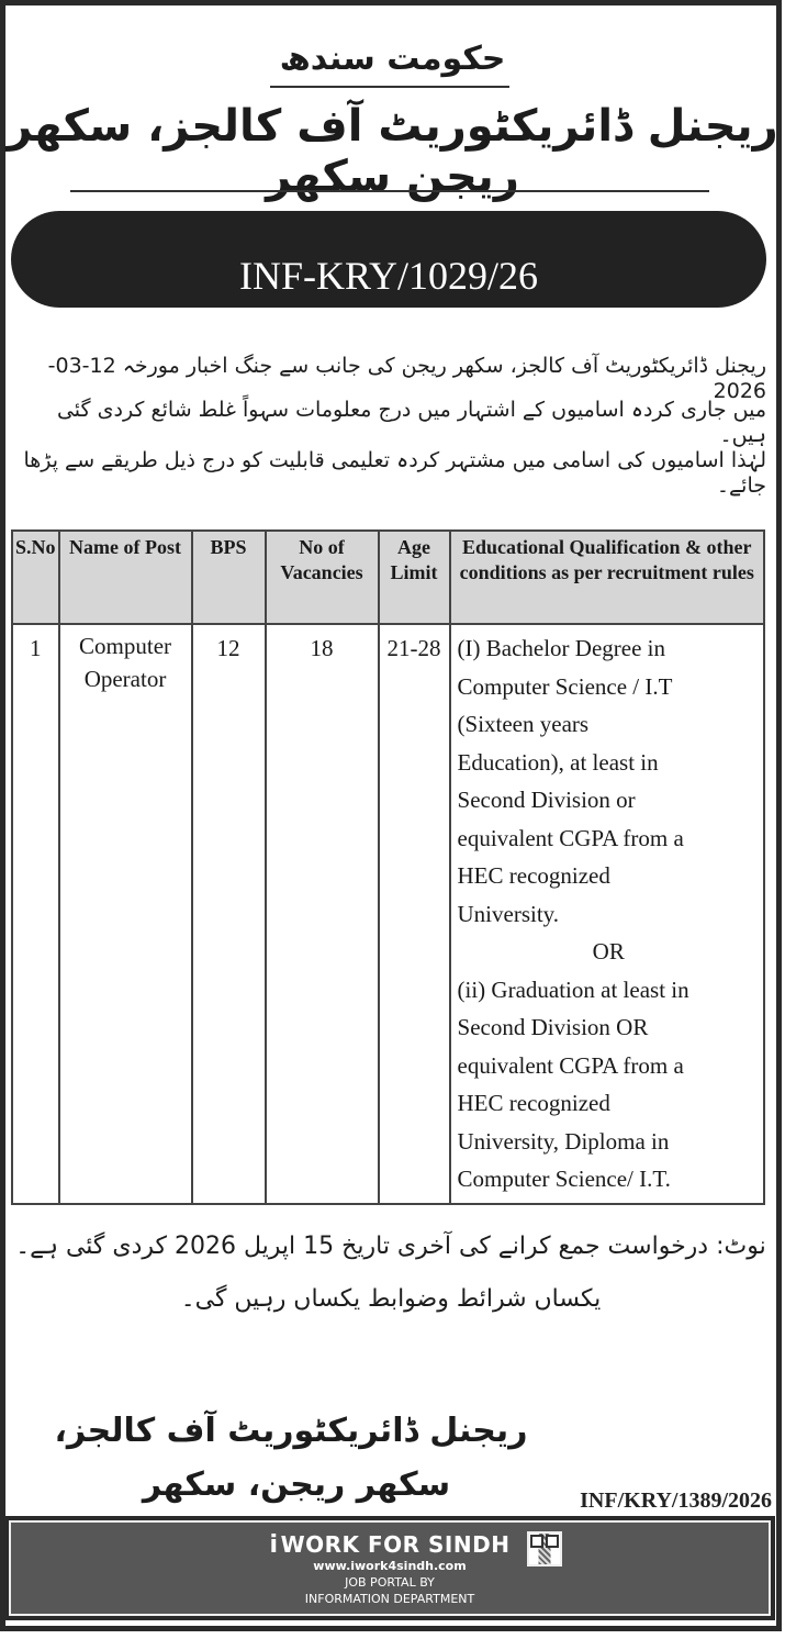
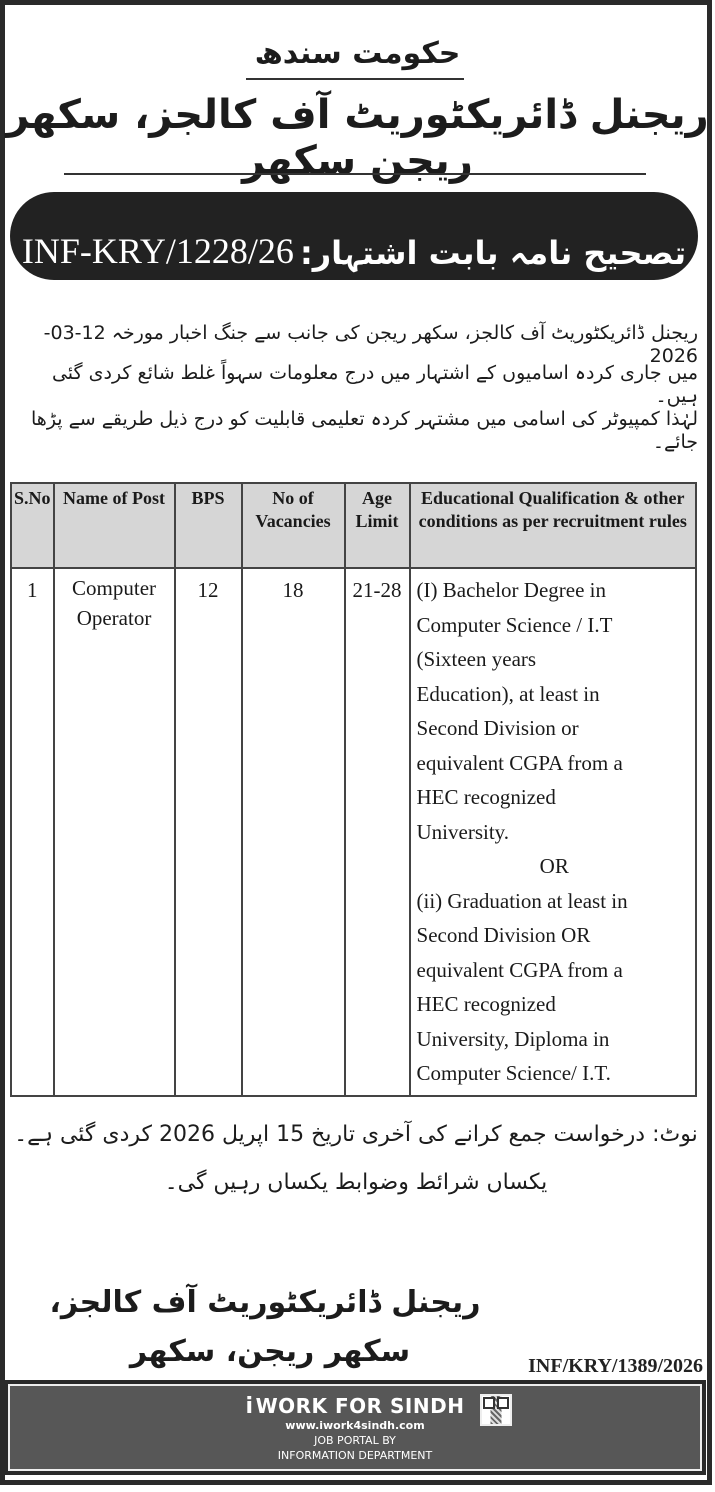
  حکومت سندھ
  ریجنل ڈائریکٹوریٹ آف کالجز، سکھر ریجن سکھر
- INF-KRY/1029/26
+ INF-KRY/1228/26
+ تصحیح نامہ بابت اشتہار:
  ریجنل ڈائریکٹوریٹ آف کالجز، سکھر ریجن کی جانب سے جنگ اخبار مورخہ 12-03-2026
  میں جاری کردہ اسامیوں کے اشتہار میں درج معلومات سہواً غلط شائع کردی گئی ہیں۔
- لہٰذا اسامیوں کی اسامی میں مشتہر کردہ تعلیمی قابلیت کو درج ذیل طریقے سے پڑھا جائے۔
+ لہٰذا کمپیوٹر کی اسامی میں مشتہر کردہ تعلیمی قابلیت کو درج ذیل طریقے سے پڑھا جائے۔
  S.No	Name of Post	BPS	No of Vacancies	Age Limit	Educational Qualification & other conditions as per recruitment rules
  1	Computer Operator	12	18	21-28	(I) Bachelor Degree in Computer Science / I.T (Sixteen years Education), at least in Second Division or equivalent CGPA from a HEC recognized University. OR (ii) Graduation at least in Second Division OR equivalent CGPA from a HEC recognized University, Diploma in Computer Science/ I.T.
  نوٹ: درخواست جمع کرانے کی آخری تاریخ 15 اپریل 2026 کردی گئی ہے۔
  یکساں شرائط وضوابط یکساں رہیں گی۔
  ریجنل ڈائریکٹوریٹ آف کالجز،
  سکھر ریجن، سکھر
  INF/KRY/1389/2026
  iWORK FOR SINDH
  www.iwork4sindh.com
  JOB PORTAL BY
  INFORMATION DEPARTMENT
